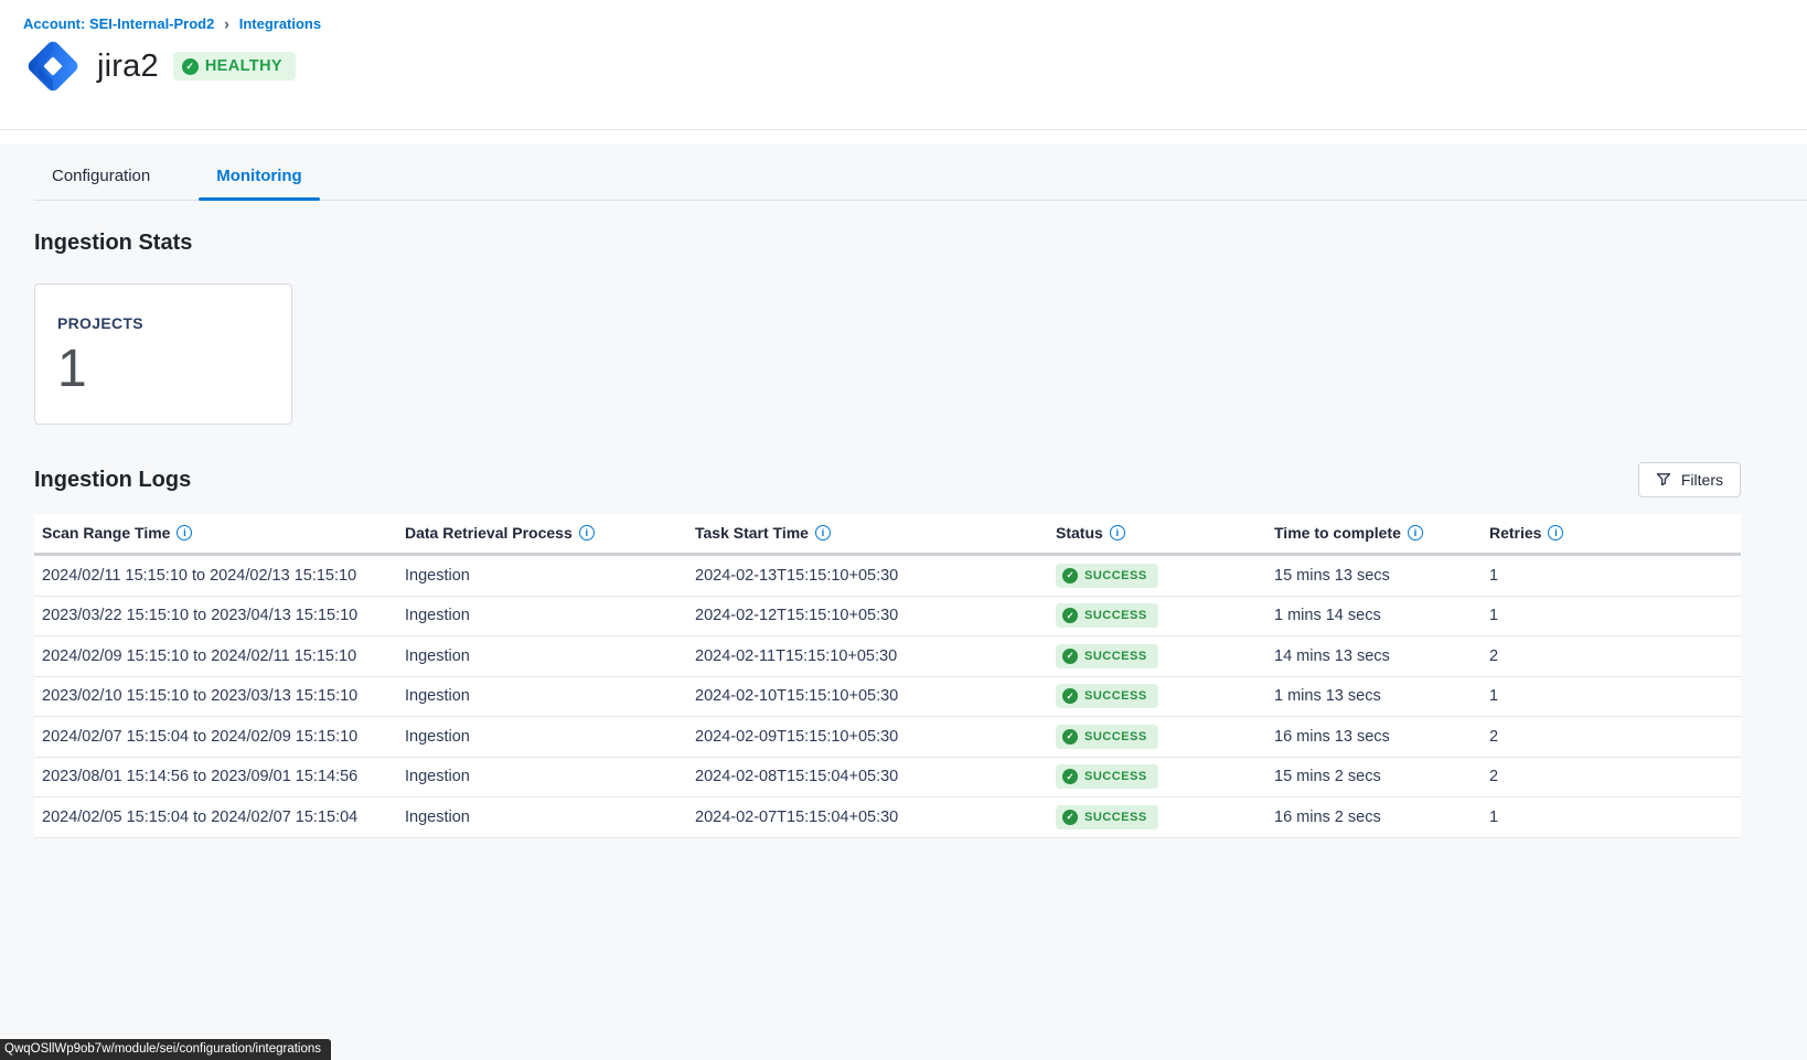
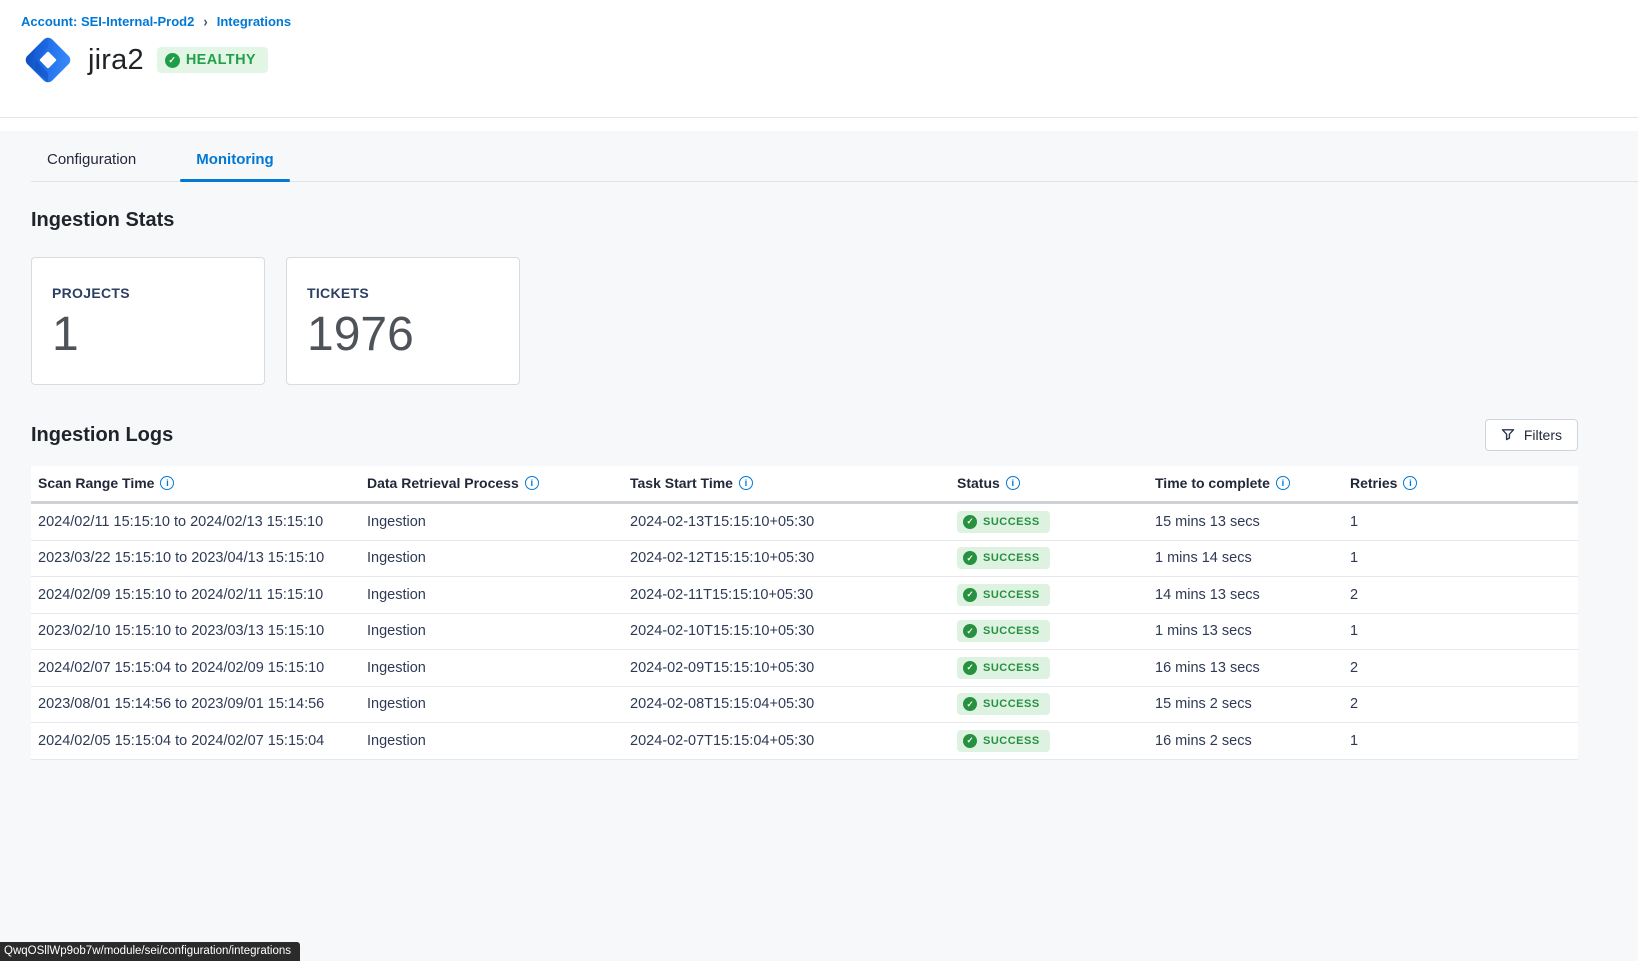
  Account: SEI-Internal-Prod2
  ›
  Integrations
  jira2
  ✓
  HEALTHY
  Configuration
  Monitoring
  Ingestion Stats
  PROJECTS
  1
+ TICKETS
+ 1976
  Ingestion Logs
  Filters
  Scan Range Time
  i
  Data Retrieval Process
  i
  Task Start Time
  i
  Status
  i
  Time to complete
  i
  Retries
  i
  2024/02/11 15:15:10 to 2024/02/13 15:15:10
  Ingestion
  2024-02-13T15:15:10+05:30
  ✓
  SUCCESS
  15 mins 13 secs
  1
  2023/03/22 15:15:10 to 2023/04/13 15:15:10
  Ingestion
  2024-02-12T15:15:10+05:30
  ✓
  SUCCESS
  1 mins 14 secs
  1
  2024/02/09 15:15:10 to 2024/02/11 15:15:10
  Ingestion
  2024-02-11T15:15:10+05:30
  ✓
  SUCCESS
  14 mins 13 secs
  2
  2023/02/10 15:15:10 to 2023/03/13 15:15:10
  Ingestion
  2024-02-10T15:15:10+05:30
  ✓
  SUCCESS
  1 mins 13 secs
  1
  2024/02/07 15:15:04 to 2024/02/09 15:15:10
  Ingestion
  2024-02-09T15:15:10+05:30
  ✓
  SUCCESS
  16 mins 13 secs
  2
  2023/08/01 15:14:56 to 2023/09/01 15:14:56
  Ingestion
  2024-02-08T15:15:04+05:30
  ✓
  SUCCESS
  15 mins 2 secs
  2
  2024/02/05 15:15:04 to 2024/02/07 15:15:04
  Ingestion
  2024-02-07T15:15:04+05:30
  ✓
  SUCCESS
  16 mins 2 secs
  1
  QwqOSllWp9ob7w/module/sei/configuration/integrations
